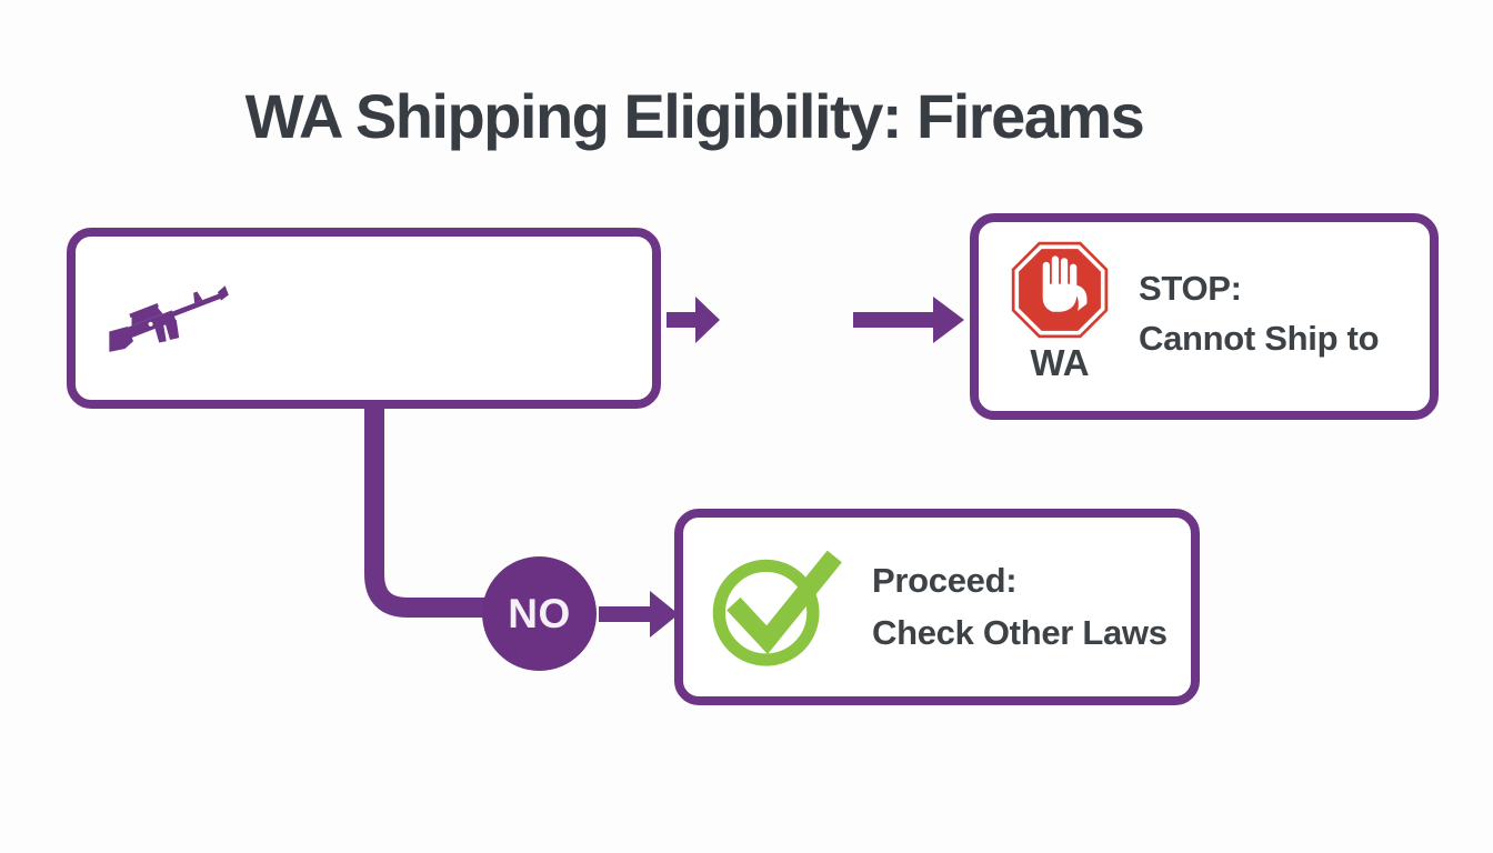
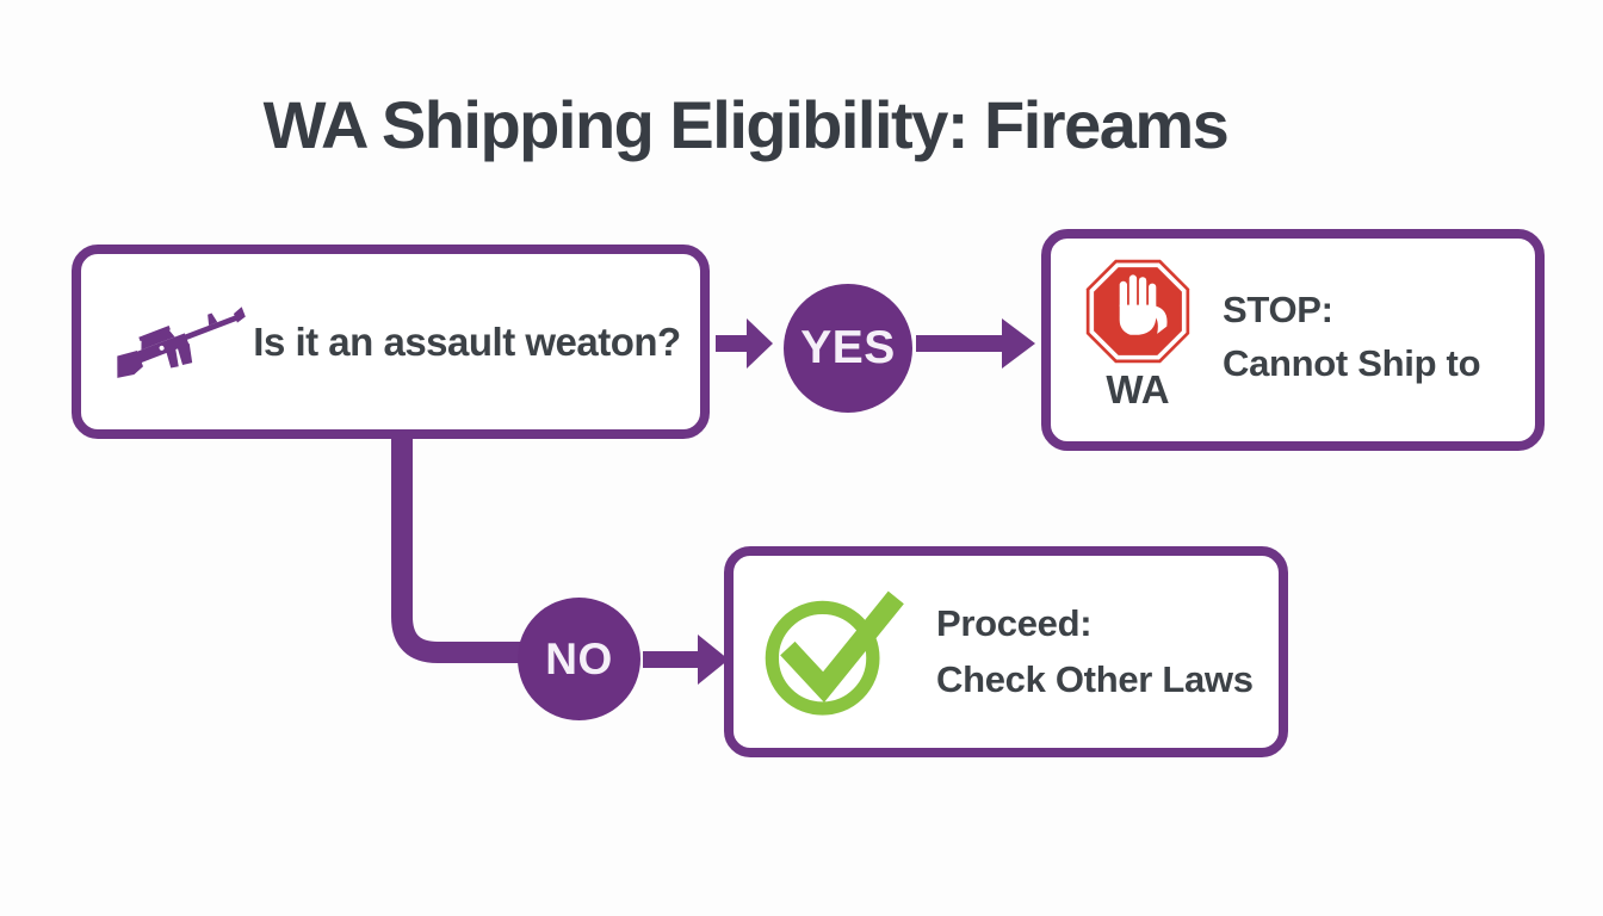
  WA Shipping Eligibility: Fireams
+ Is it an assault weaton?
+ YES
  WA
  STOP:
  Cannot Ship to
  NO
  Proceed:
  Check Other Laws
